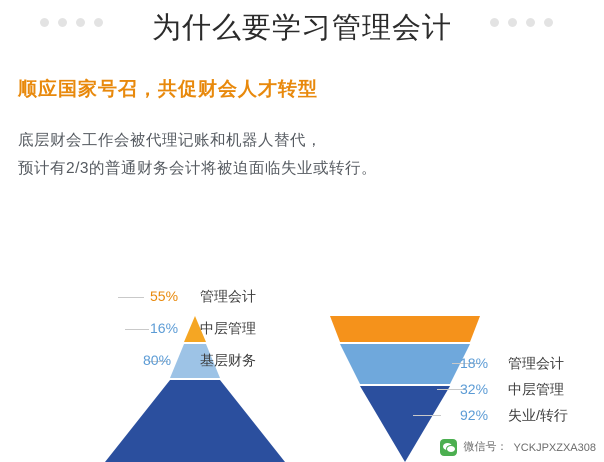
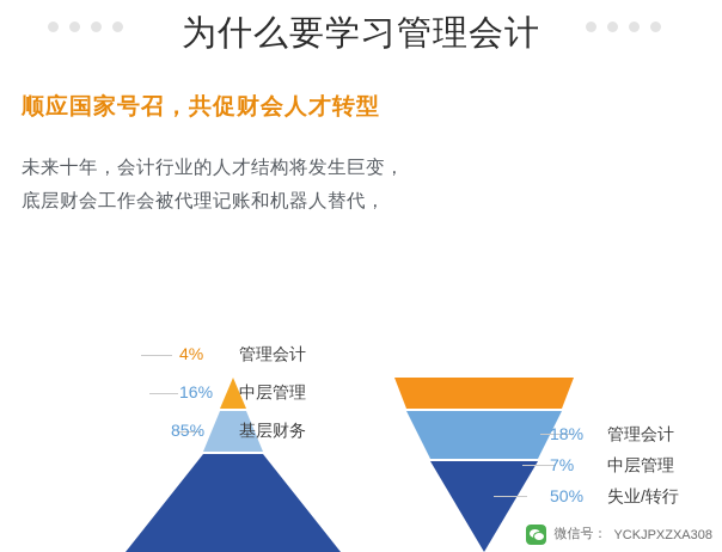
  为什么要学习管理会计
  顺应国家号召，共促财会人才转型
+ 未来十年，会计行业的人才结构将发生巨变，
  底层财会工作会被代理记账和机器人替代，
- 预计有2/3的普通财务会计将被迫面临失业或转行。
- 55%
+ 4%
  管理会计
  16%
  中层管理
- 80%
+ 85%
  基层财务
  18%
  管理会计
- 32%
+ 7%
  中层管理
- 92%
+ 50%
  失业/转行
  微信号：
  YCKJPXZXA308
